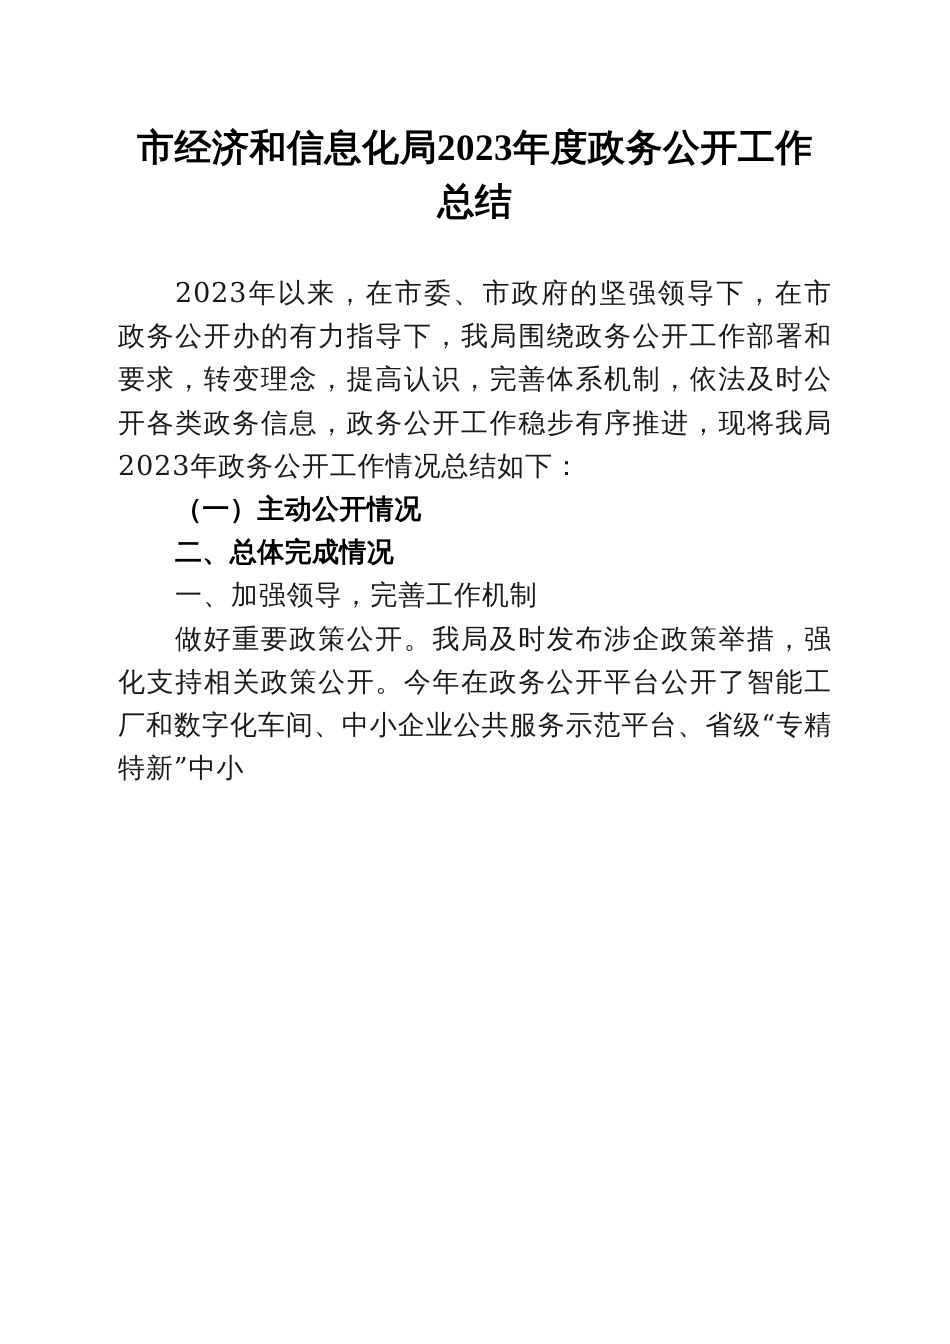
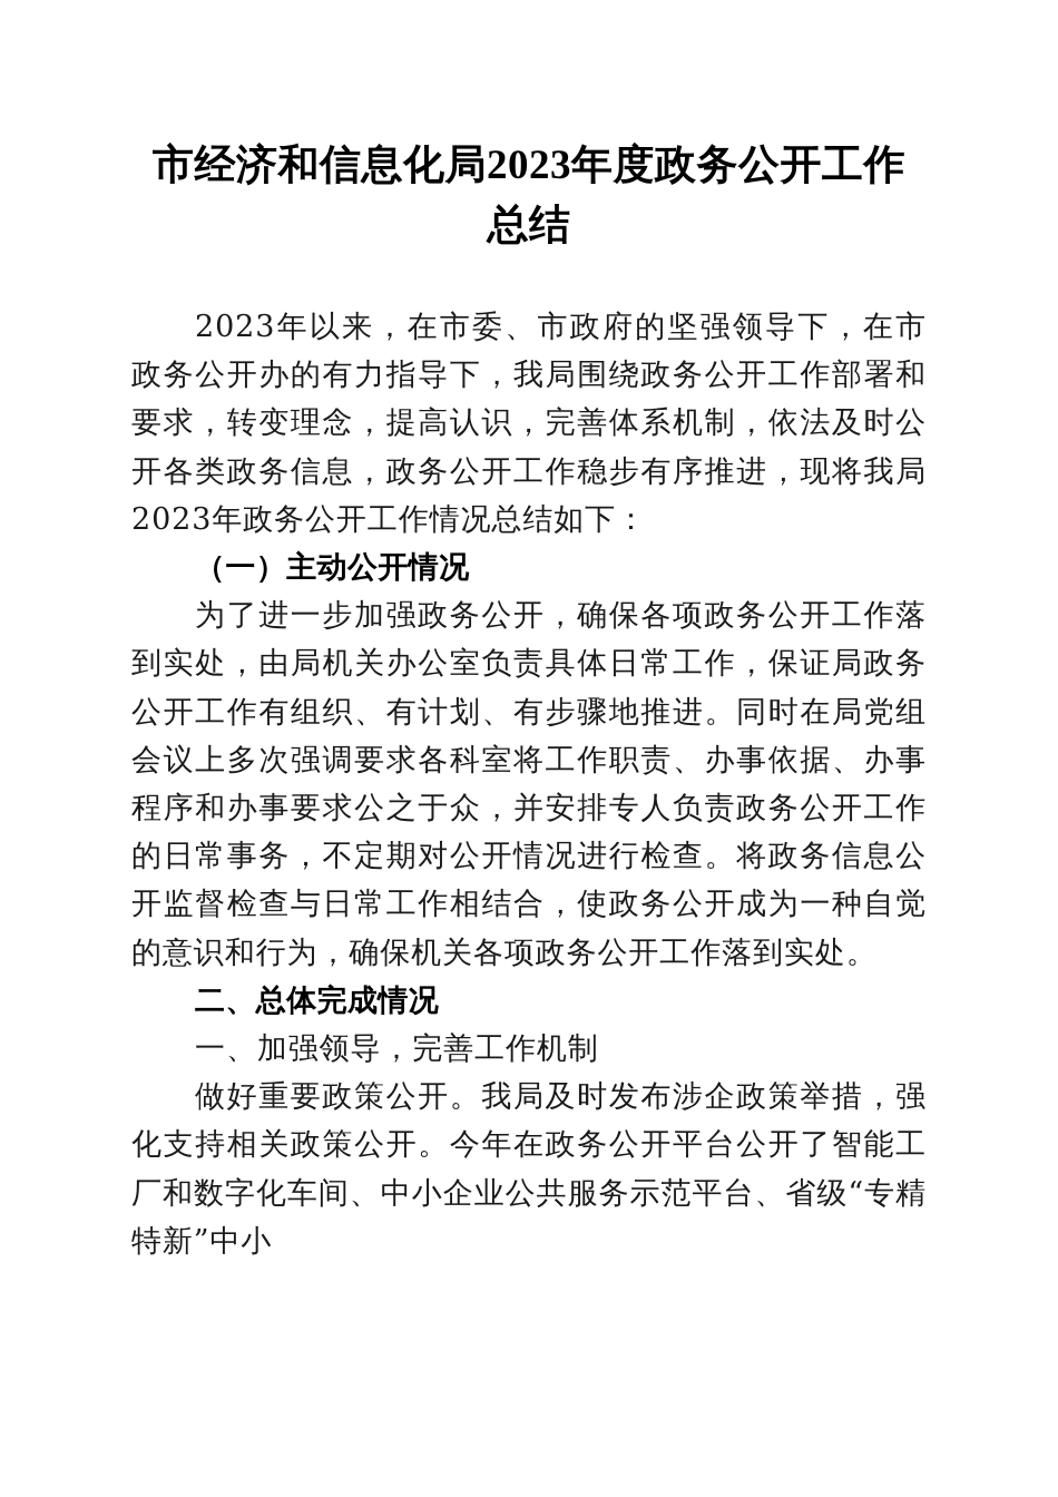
  市经济和信息化局2023年度政务公开工作总结
  2023年以来，在市委、市政府的坚强领导下，在市政务公开办的有力指导下，我局围绕政务公开工作部署和要求，转变理念，提高认识，完善体系机制，依法及时公开各类政务信息，政务公开工作稳步有序推进，现将我局2023年政务公开工作情况总结如下：
  （一）主动公开情况
+ 为了进一步加强政务公开，确保各项政务公开工作落到实处，由局机关办公室负责具体日常工作，保证局政务公开工作有组织、有计划、有步骤地推进。同时在局党组会议上多次强调要求各科室将工作职责、办事依据、办事程序和办事要求公之于众，并安排专人负责政务公开工作的日常事务，不定期对公开情况进行检查。将政务信息公开监督检查与日常工作相结合，使政务公开成为一种自觉的意识和行为，确保机关各项政务公开工作落到实处。
  二、总体完成情况
  一、加强领导，完善工作机制
  做好重要政策公开。我局及时发布涉企政策举措，强化支持相关政策公开。今年在政务公开平台公开了智能工厂和数字化车间、中小企业公共服务示范平台、省级“专精特新”中小
